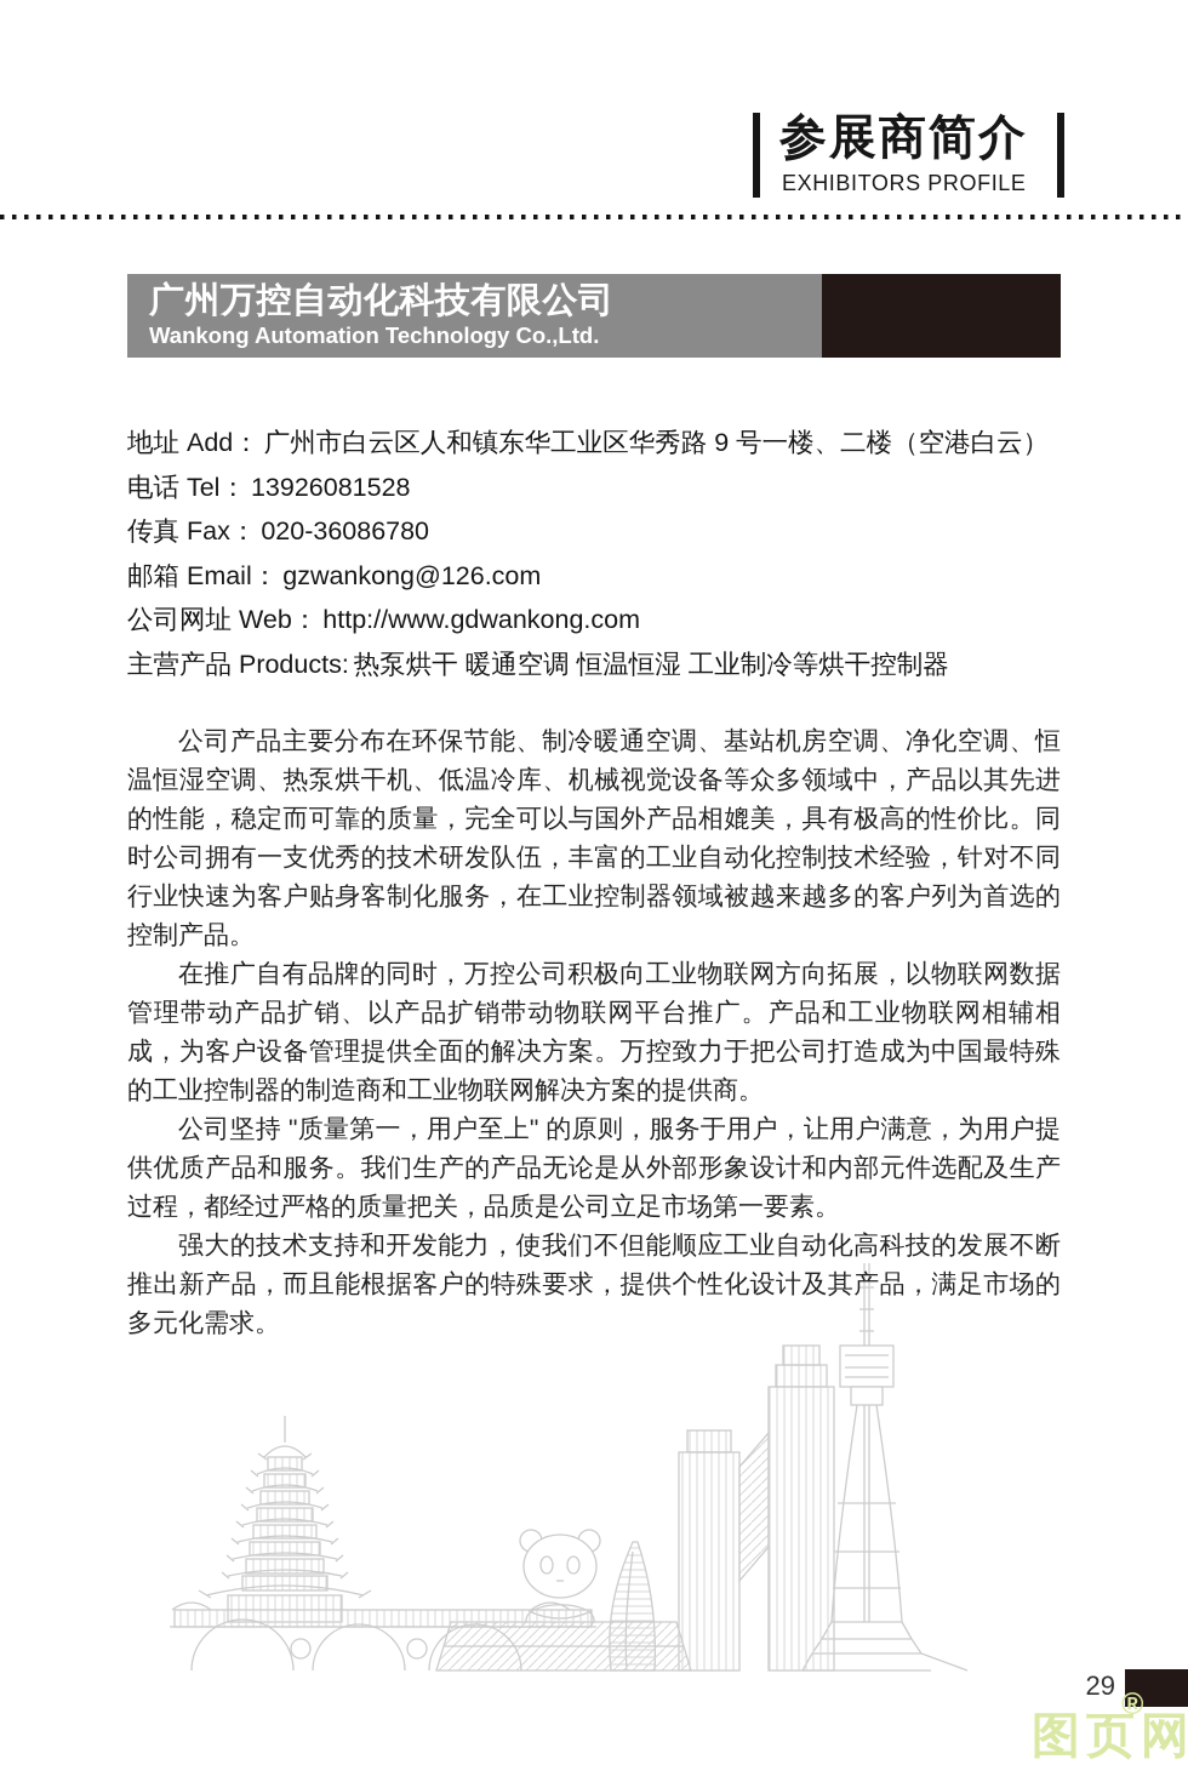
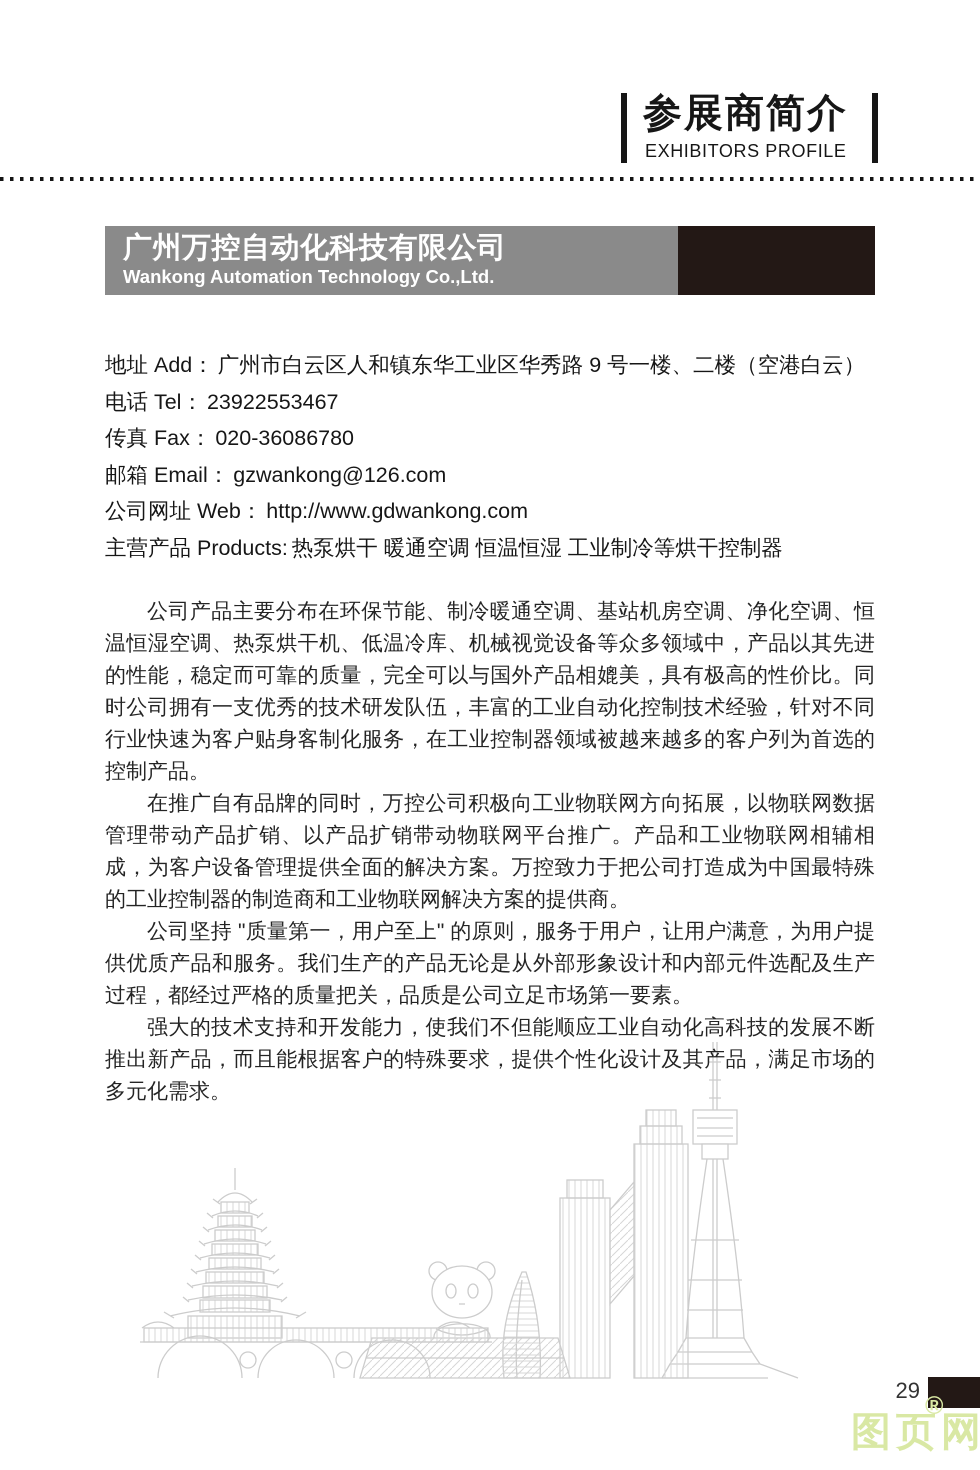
  参展商简介
  EXHIBITORS PROFILE
  广州万控自动化科技有限公司
  Wankong Automation Technology Co.,Ltd.
  地址 Add： 广州市白云区人和镇东华工业区华秀路 9 号一楼、二楼（空港白云）
- 电话 Tel： 13926081528
+ 电话 Tel： 23922553467
  传真 Fax： 020-36086780
  邮箱 Email： gzwankong@126.com
  公司网址 Web： http://www.gdwankong.com
  主营产品 Products: 热泵烘干 暖通空调 恒温恒湿 工业制冷等烘干控制器
  公司产品主要分布在环保节能、制冷暖通空调、基站机房空调、净化空调、恒温恒湿空调、热泵烘干机、低温冷库、机械视觉设备等众多领域中，产品以其先进的性能，稳定而可靠的质量，完全可以与国外产品相媲美，具有极高的性价比。同时公司拥有一支优秀的技术研发队伍，丰富的工业自动化控制技术经验，针对不同行业快速为客户贴身客制化服务，在工业控制器领域被越来越多的客户列为首选的控制产品。
  在推广自有品牌的同时，万控公司积极向工业物联网方向拓展，以物联网数据管理带动产品扩销、以产品扩销带动物联网平台推广。产品和工业物联网相辅相成，为客户设备管理提供全面的解决方案。万控致力于把公司打造成为中国最特殊的工业控制器的制造商和工业物联网解决方案的提供商。
  公司坚持 "质量第一，用户至上" 的原则，服务于用户，让用户满意，为用户提供优质产品和服务。我们生产的产品无论是从外部形象设计和内部元件选配及生产过程，都经过严格的质量把关，品质是公司立足市场第一要素。
  强大的技术支持和开发能力，使我们不但能顺应工业自动化高科技的发展不断推出新产品，而且能根据客户的特殊要求，提供个性化设计及其产品，满足市场的多元化需求。
  29
  图页网
  ®
